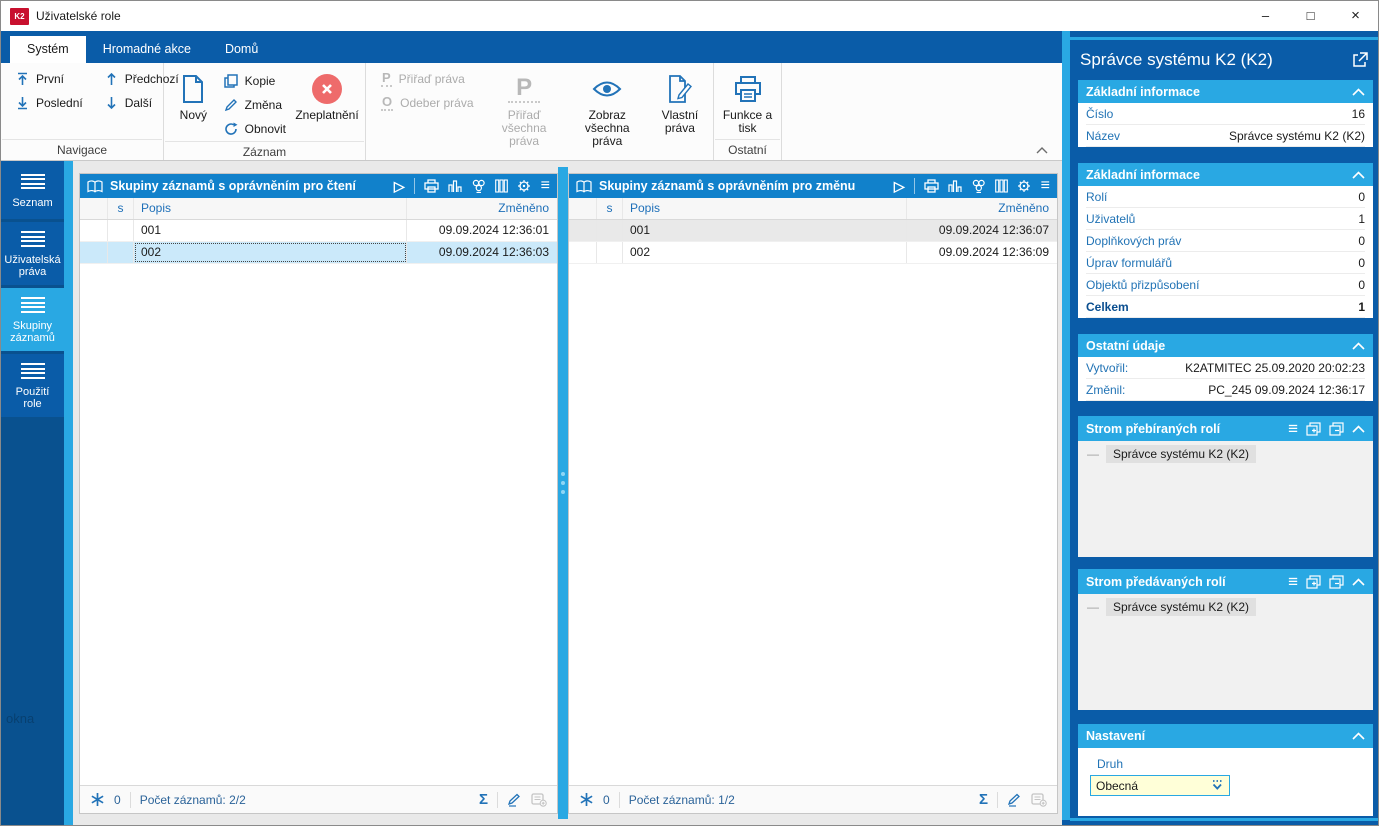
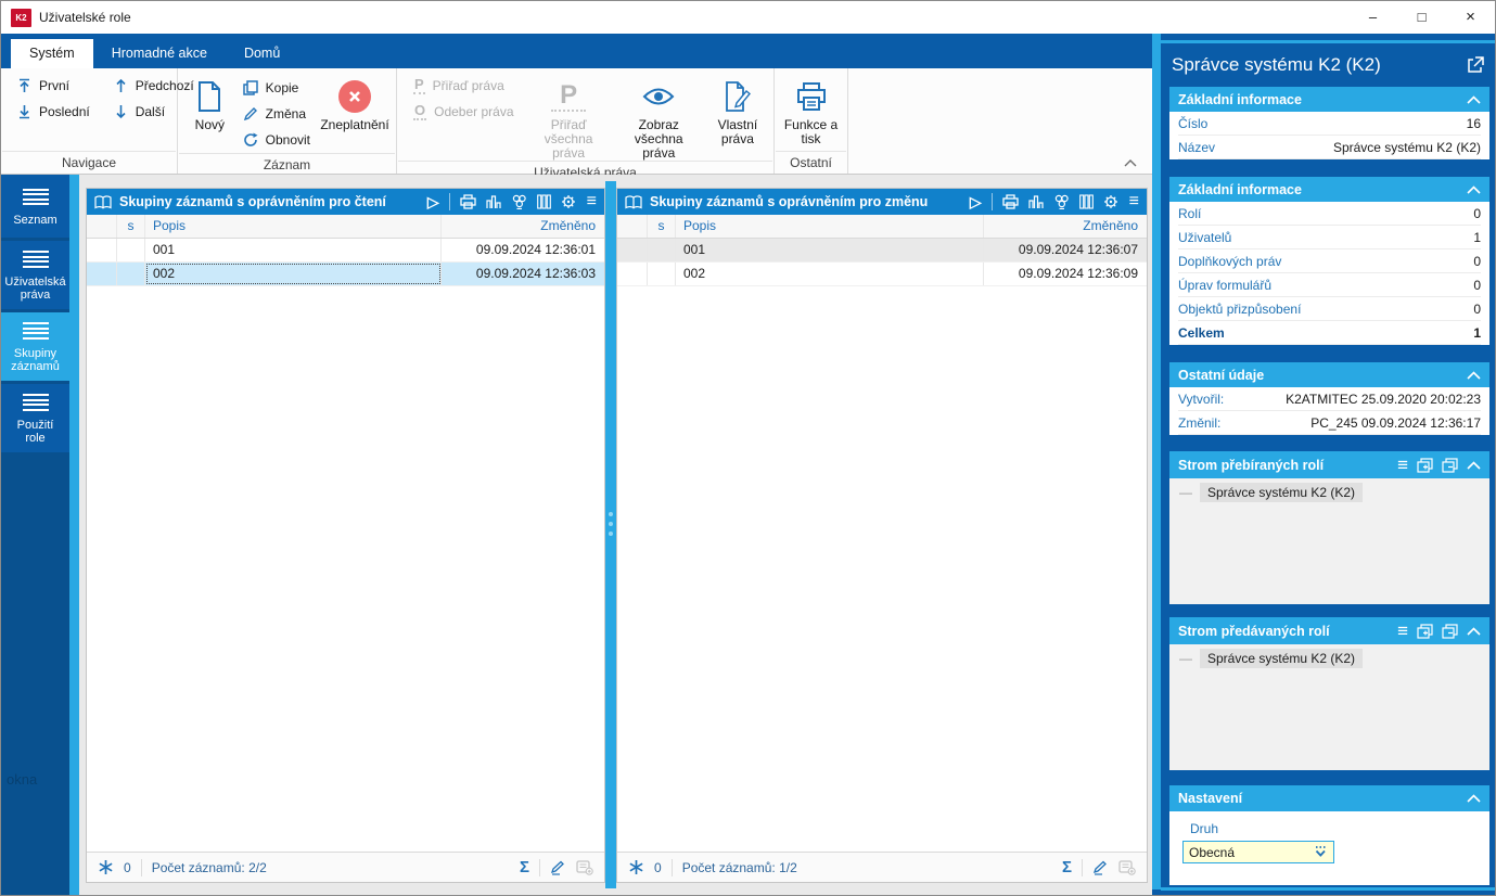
  K2
  Uživatelské role
  –
  □
  ×
  Systém
  Hromadné akce
  Domů
  První
  Poslední
  Předchozí
  Další
  Navigace
  Nový
  Kopie
  Změna
  Obnovit
  Zneplatnění
  Záznam
  P
  Přiřaď práva
  O
  Odeber práva
  P
  Přiřaď
  všechna práva
  Zobraz
  všechna práva
  Vlastní
  práva
+ Uživatelská práva
  Funkce a
  tisk
  Ostatní
  Seznam
  Uživatelská
  práva
  Skupiny
  záznamů
  Použití
  role
  okna
  Skupiny záznamů s oprávněním pro čtení
  ▷
  ≡
  s
  Popis
  Změněno
  001
  09.09.2024 12:36:01
  002
  09.09.2024 12:36:03
  0
  Počet záznamů: 2/2
  Σ
  Skupiny záznamů s oprávněním pro změnu
  ▷
  ≡
  s
  Popis
  Změněno
  001
  09.09.2024 12:36:07
  002
  09.09.2024 12:36:09
  0
  Počet záznamů: 1/2
  Σ
  Správce systému K2 (K2)
  Základní informace
  Číslo
  16
  Název
  Správce systému K2 (K2)
  Základní informace
  Rolí
  0
  Uživatelů
  1
  Doplňkových práv
  0
  Úprav formulářů
  0
  Objektů přizpůsobení
  0
  Celkem
  1
  Ostatní údaje
  Vytvořil:
  K2ATMITEC 25.09.2020 20:02:23
  Změnil:
  PC_245 09.09.2024 12:36:17
  Strom přebíraných rolí
  ≡
  —
  Správce systému K2 (K2)
  Strom předávaných rolí
  ≡
  —
  Správce systému K2 (K2)
  Nastavení
  Druh
  Obecná
